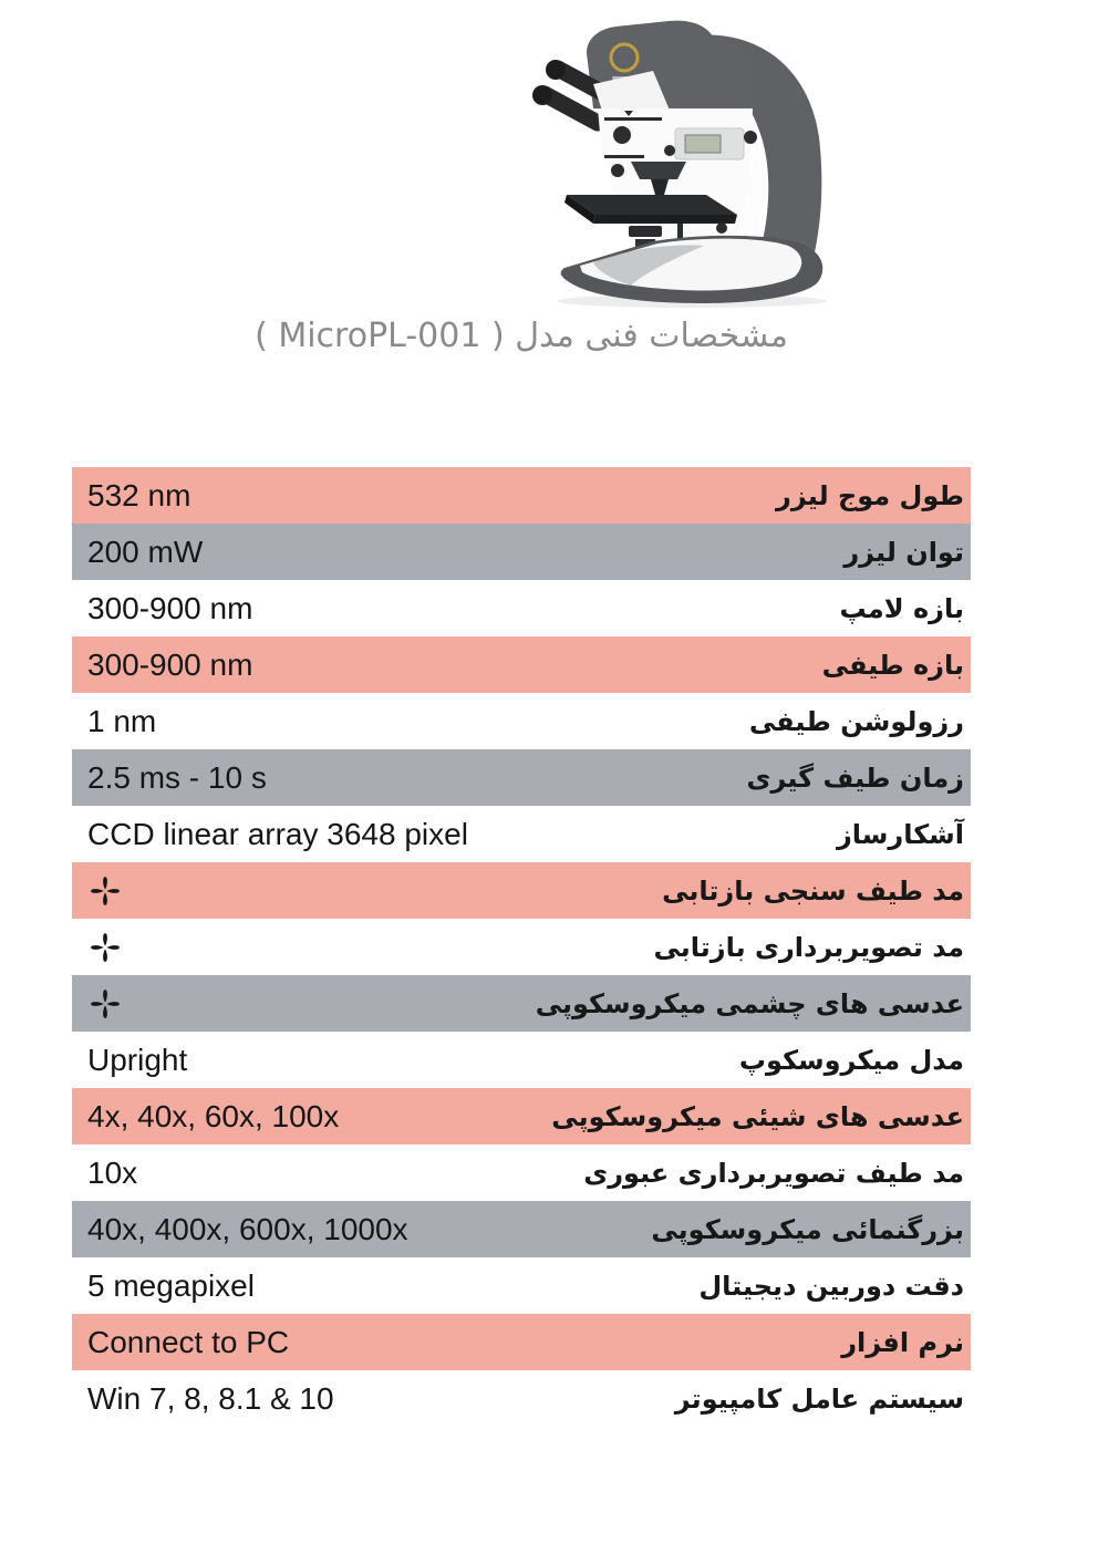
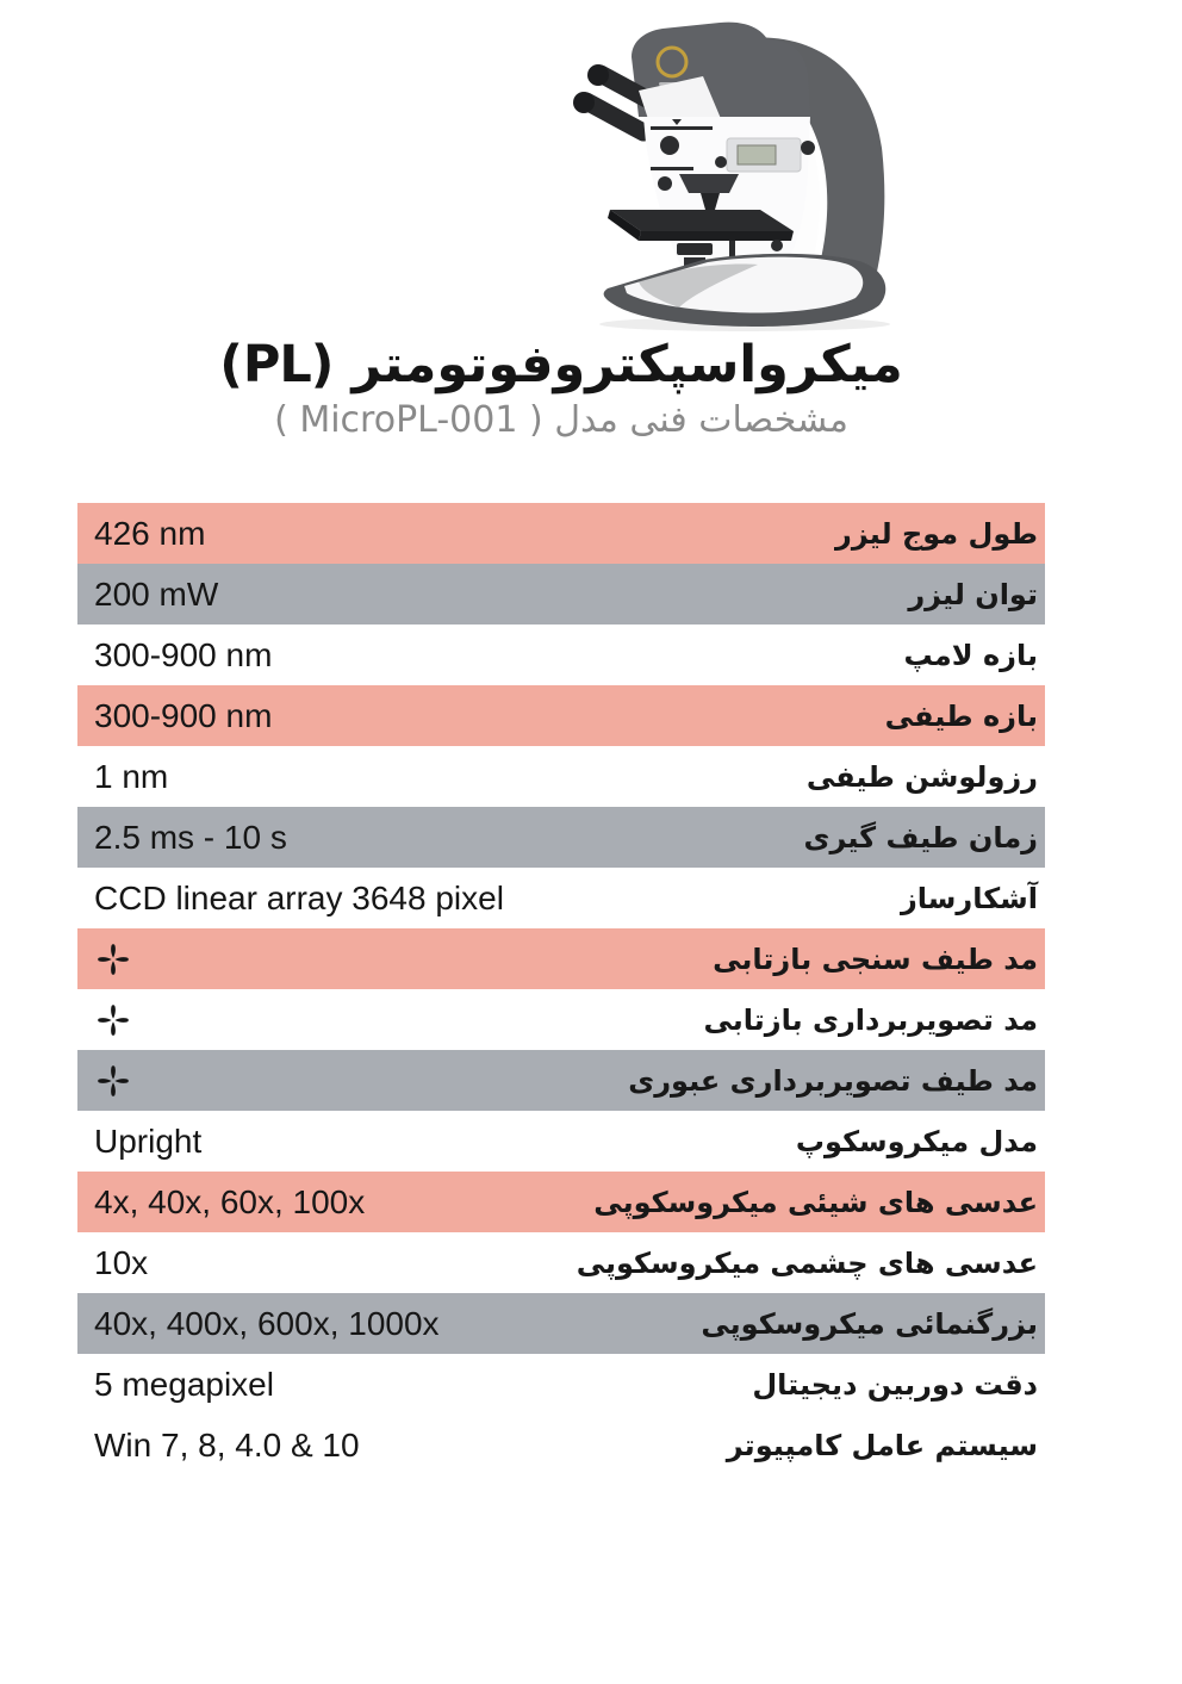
+ میکرواسپکتروفوتومتر (PL)
  مشخصات فنی مدل ( MicroPL-001 )
- 532 nm
+ 426 nm
  طول موج لیزر
  200 mW
  توان لیزر
  300-900 nm
  بازه لامپ
  300-900 nm
  بازه طیفی
  1 nm
  رزولوشن طیفی
  2.5 ms - 10 s
  زمان طیف گیری
  CCD linear array 3648 pixel
  آشکارساز
  مد طیف سنجی بازتابی
  مد تصویربرداری بازتابی
- عدسی های چشمی میکروسکوپی
+ مد طیف تصویربرداری عبوری
  Upright
  مدل میکروسکوپ
  4x, 40x, 60x, 100x
  عدسی های شیئی میکروسکوپی
  10x
- مد طیف تصویربرداری عبوری
+ عدسی های چشمی میکروسکوپی
  40x, 400x, 600x, 1000x
  بزرگنمائی میکروسکوپی
  5 megapixel
  دقت دوربین دیجیتال
- Connect to PC
- نرم افزار
- Win 7, 8, 8.1 & 10
+ Win 7, 8, 4.0 & 10
  سیستم عامل کامپیوتر
